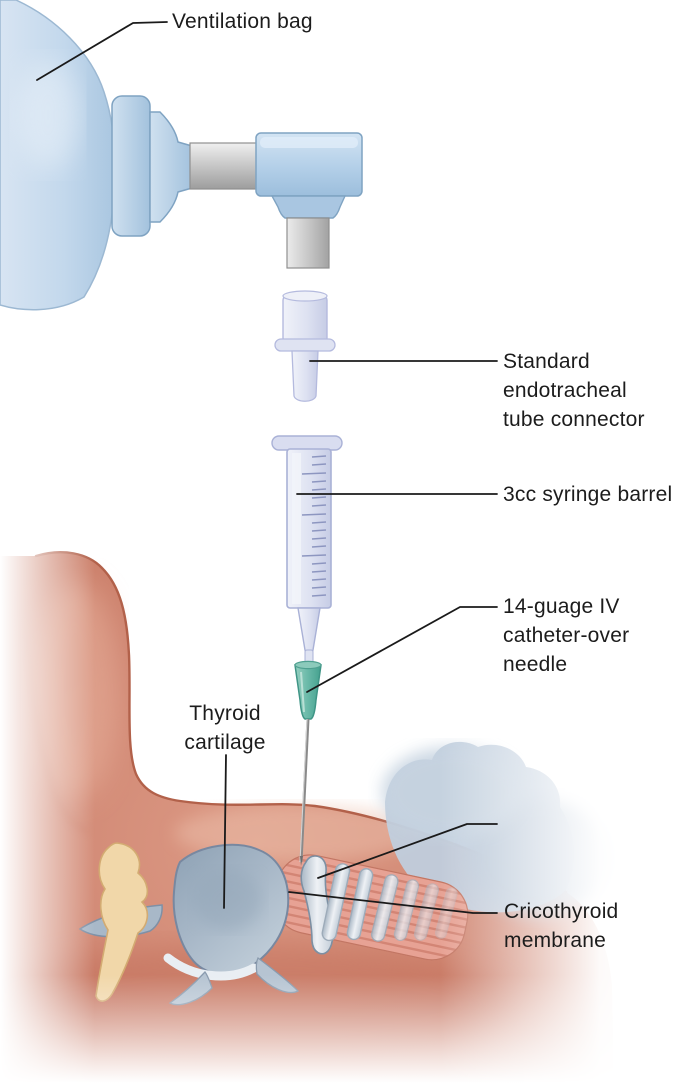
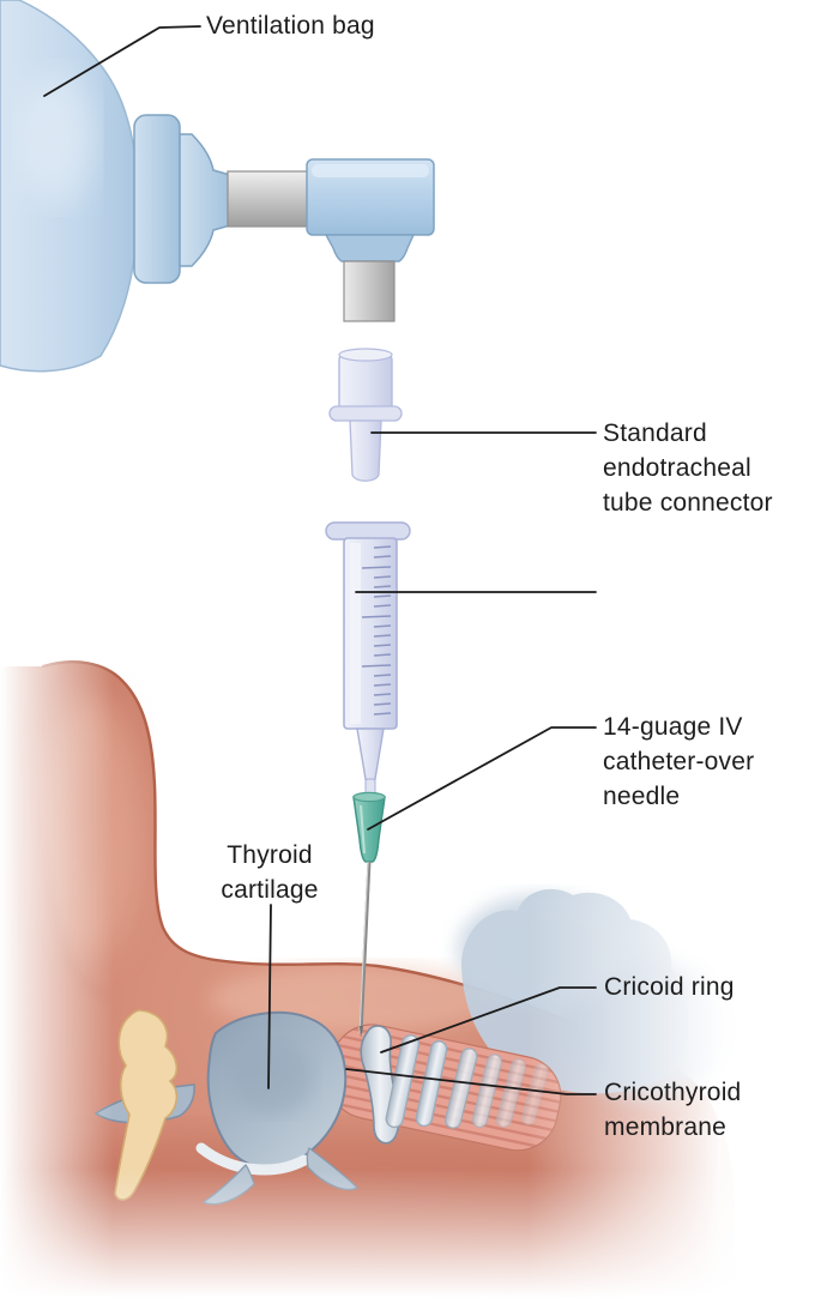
  Ventilation bag
  Standard
  endotracheal
  tube connector
- 3cc syringe barrel
  14-guage IV
  catheter-over
  needle
  Thyroid
  cartilage
+ Cricoid ring
  Cricothyroid
  membrane
